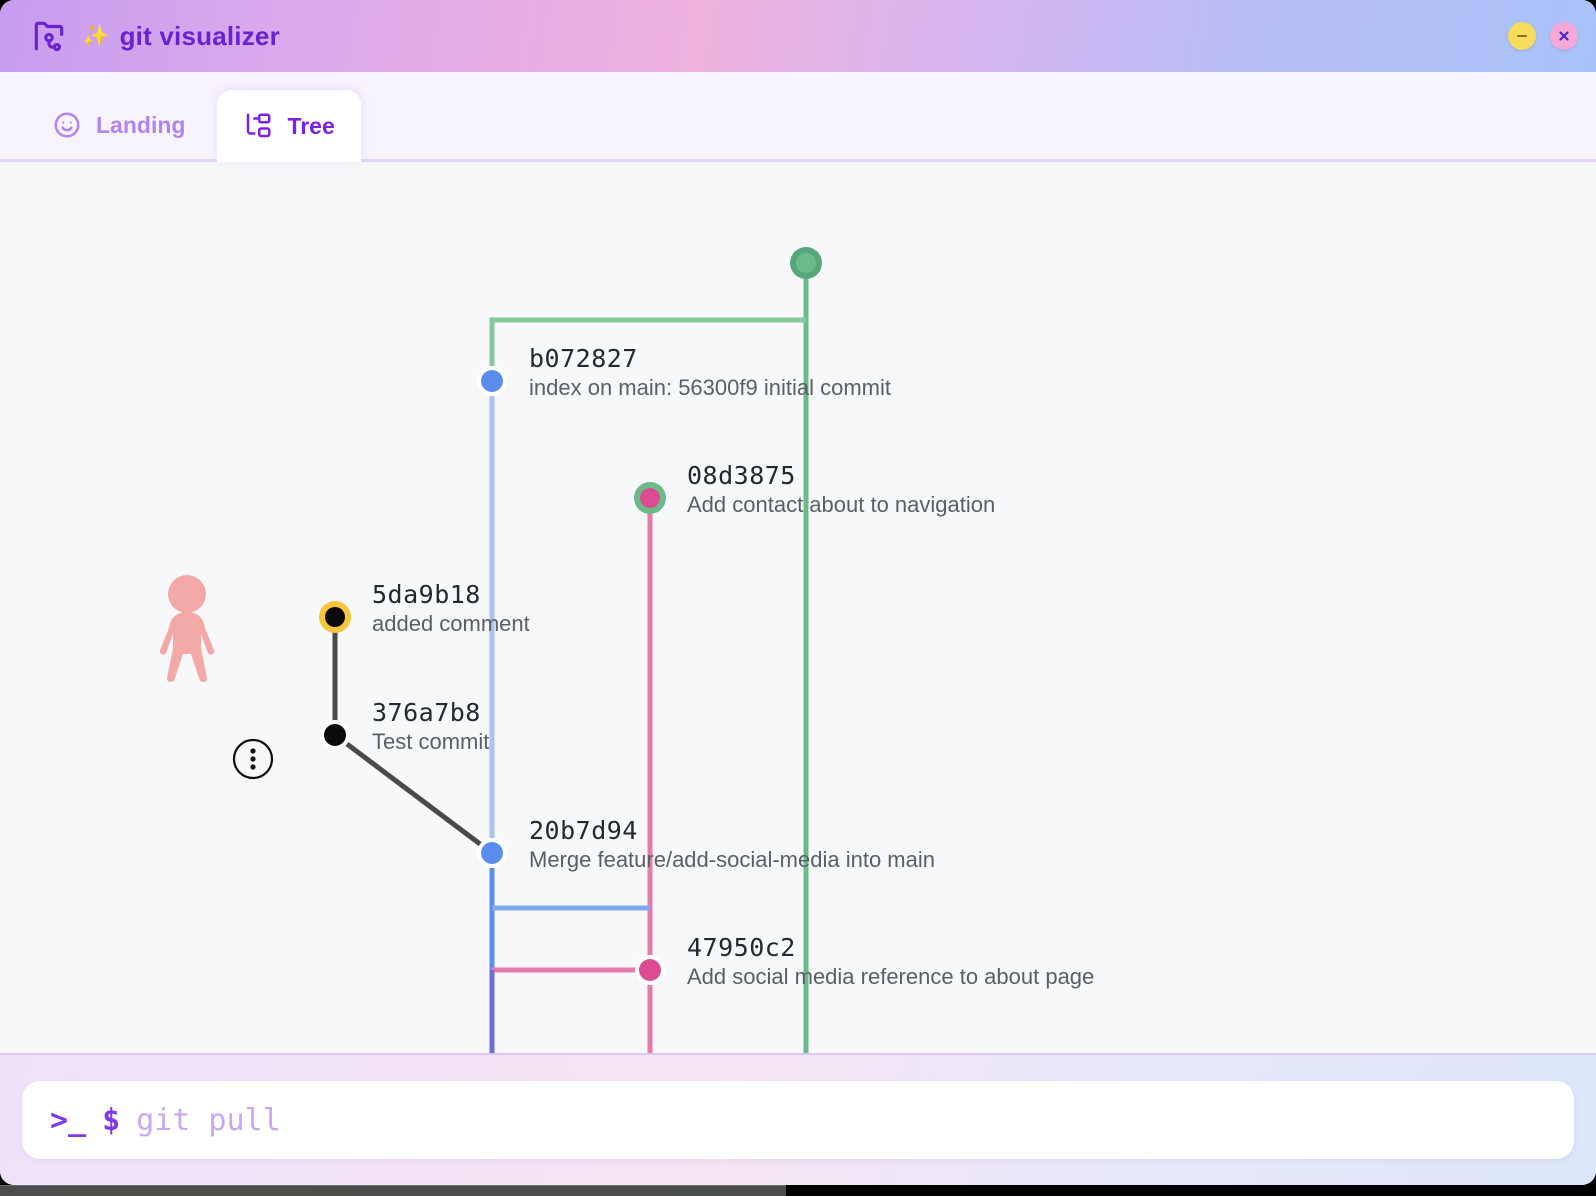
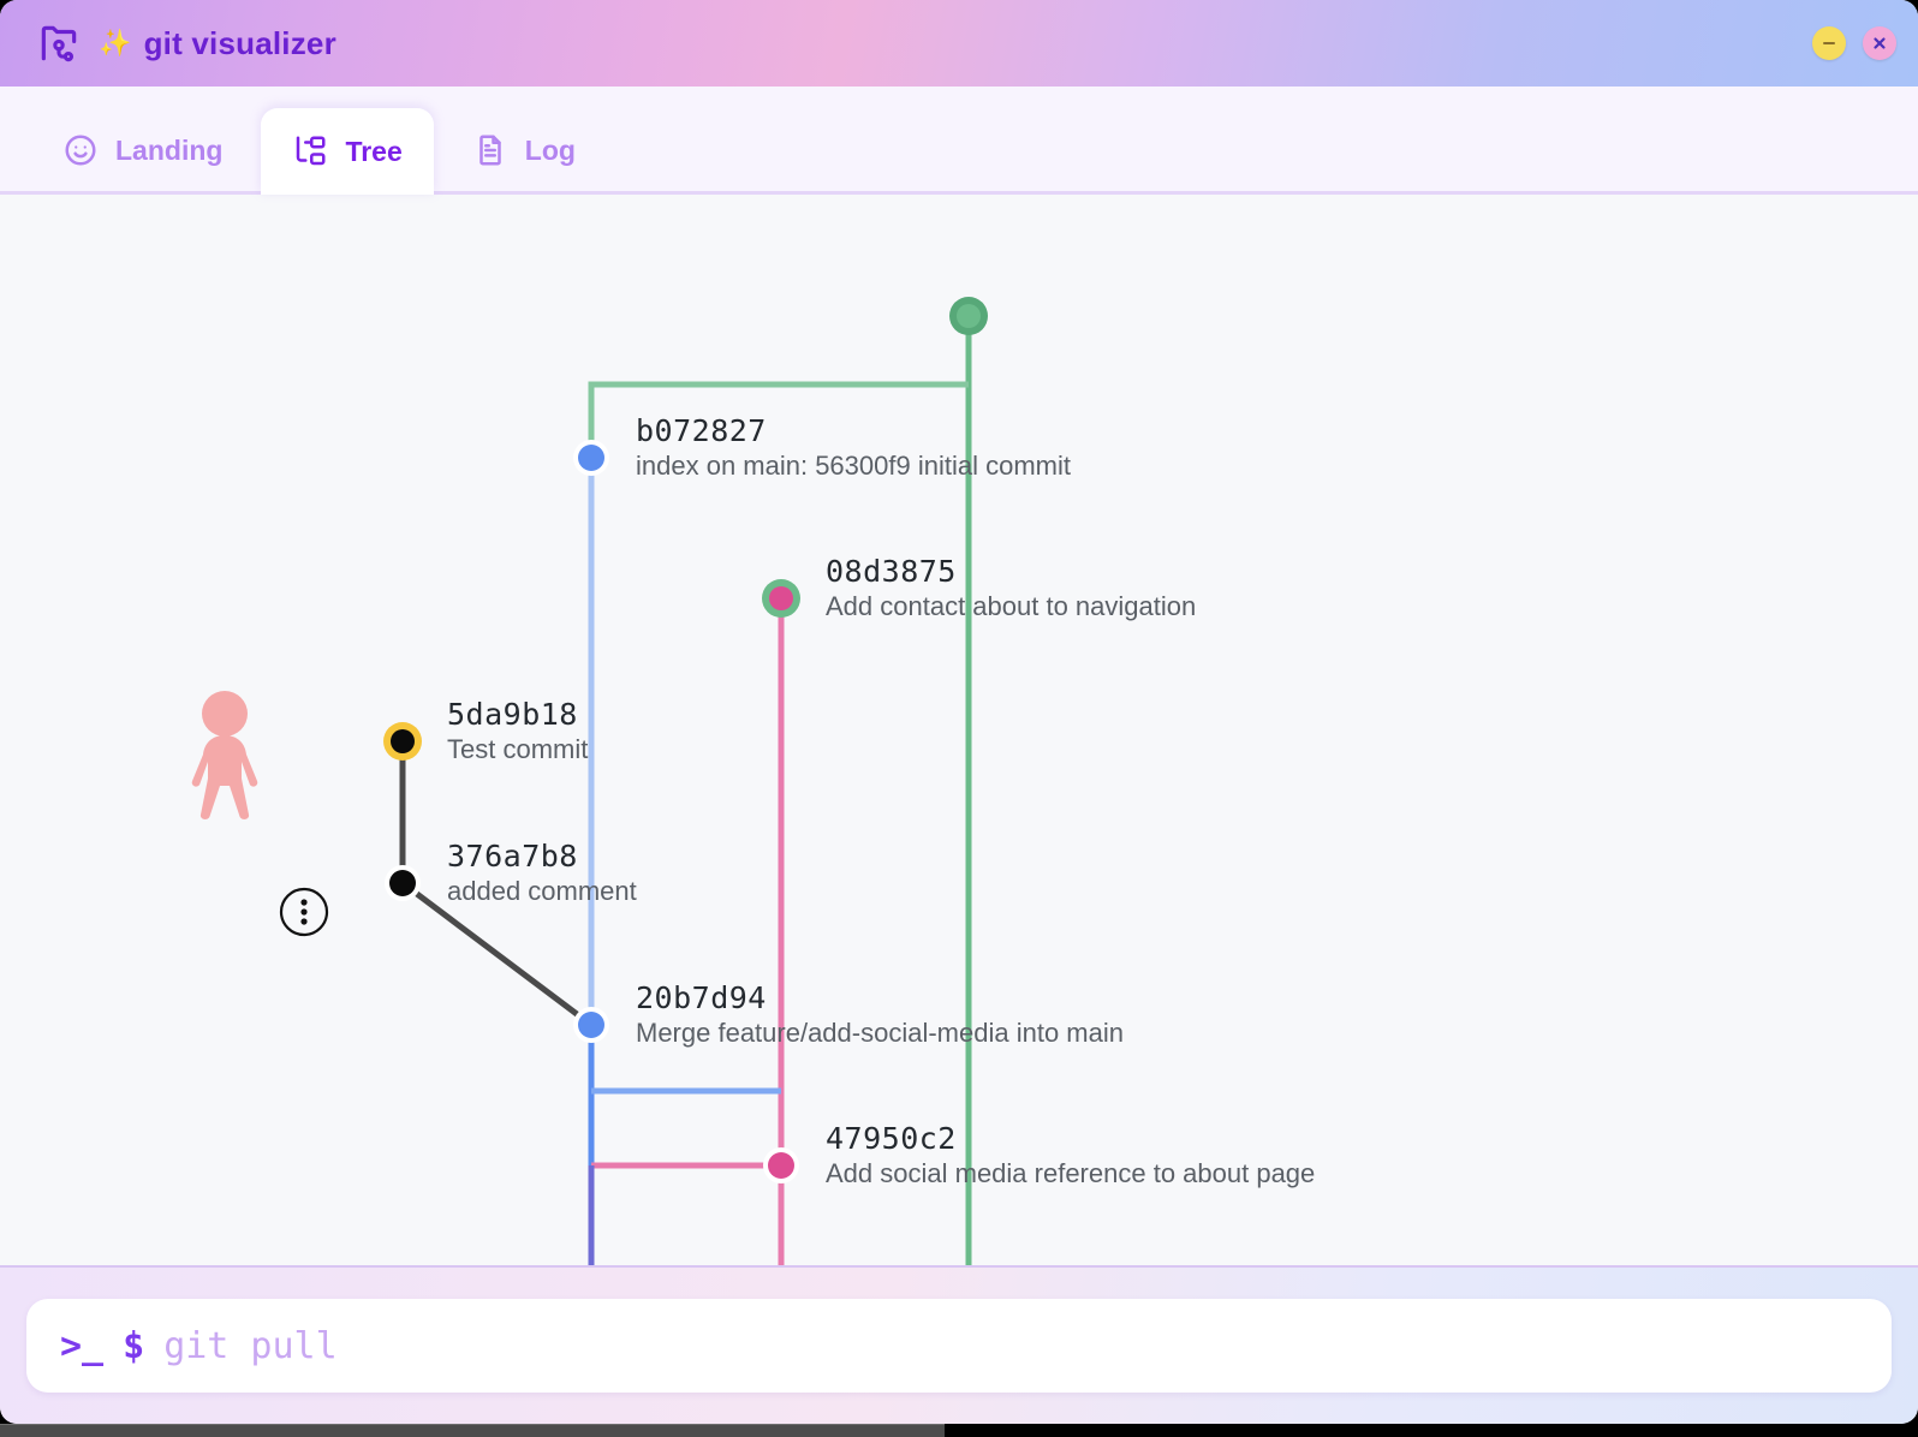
  ✨
  git visualizer
  Landing
  Tree
+ Log
  b072827
  index on main: 56300f9 initial commit
  08d3875
  Add contact about to navigation
  5da9b18
- added comment
+ Test commit
  376a7b8
- Test commit
+ added comment
  20b7d94
  Merge feature/add-social-media into main
  47950c2
  Add social media reference to about page
  >_
  $
  git pull
